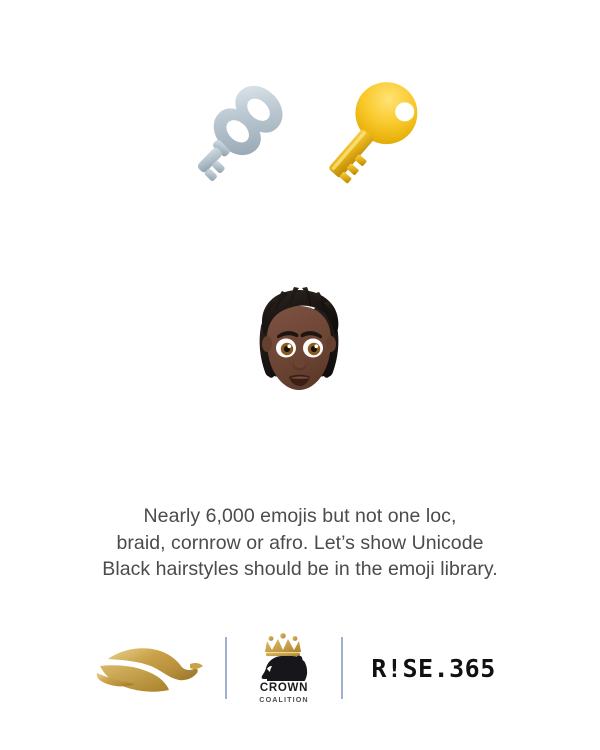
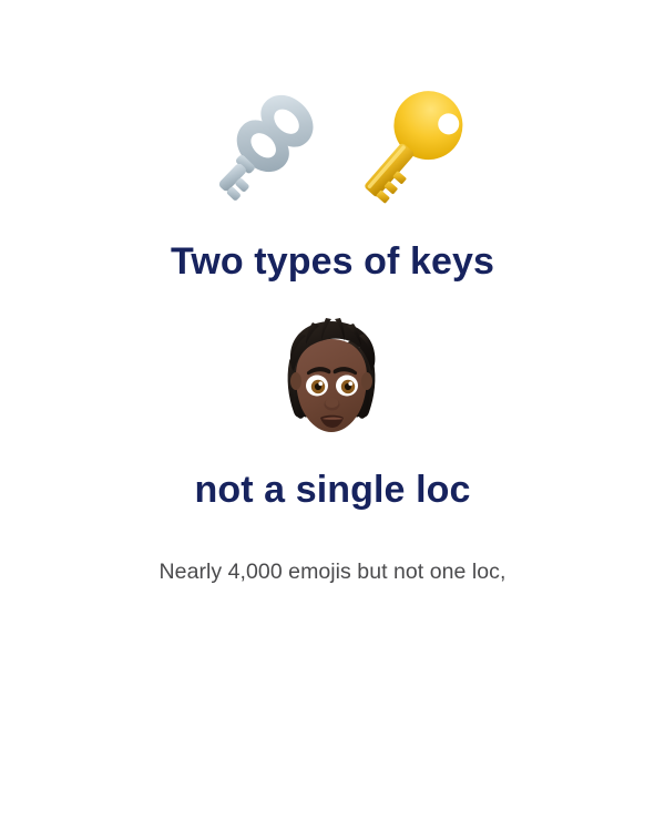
+ Two types of keys
+ not a single loc
- Nearly 6,000 emojis but not one loc,
+ Nearly 4,000 emojis but not one loc,
- braid, cornrow or afro. Let’s show Unicode
- Black hairstyles should be in the emoji library.
- CROWN
- COALITION
- R!SE.365
